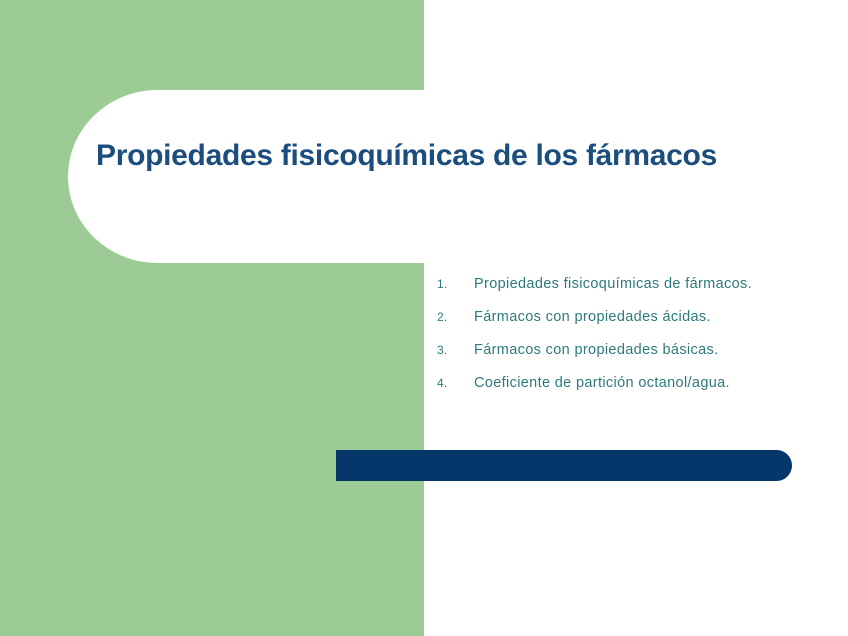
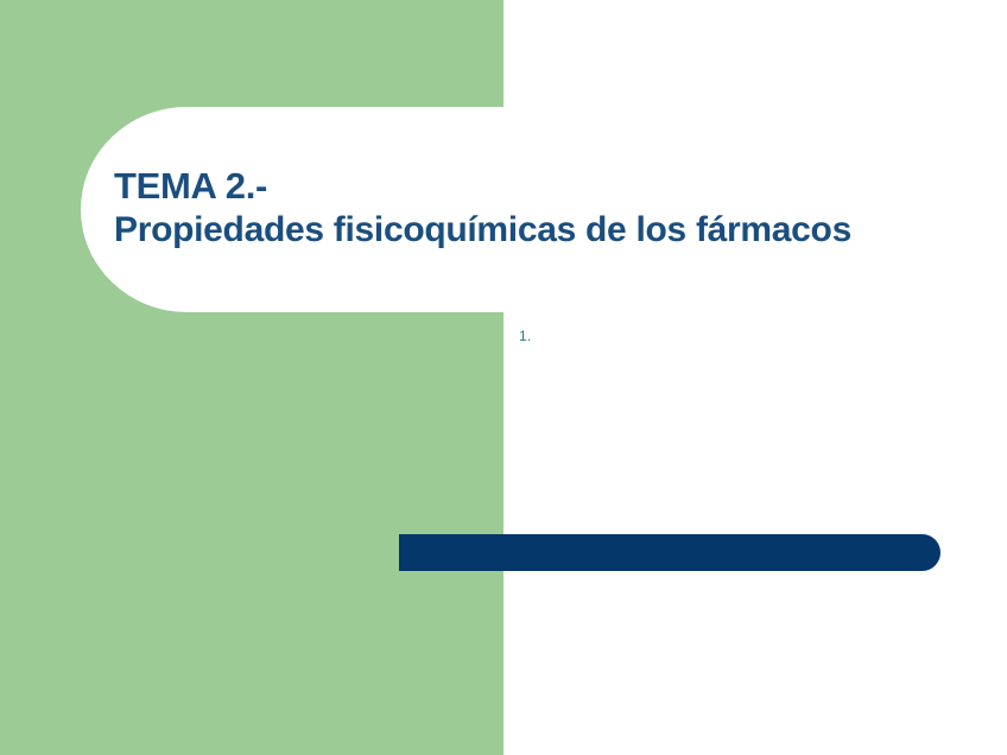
+ TEMA 2.-
  Propiedades fisicoquímicas de los fármacos
  1.
- Propiedades fisicoquímicas de fármacos.
- 2.
- Fármacos con propiedades ácidas.
- 3.
- Fármacos con propiedades básicas.
- 4.
- Coeficiente de partición octanol/agua.
